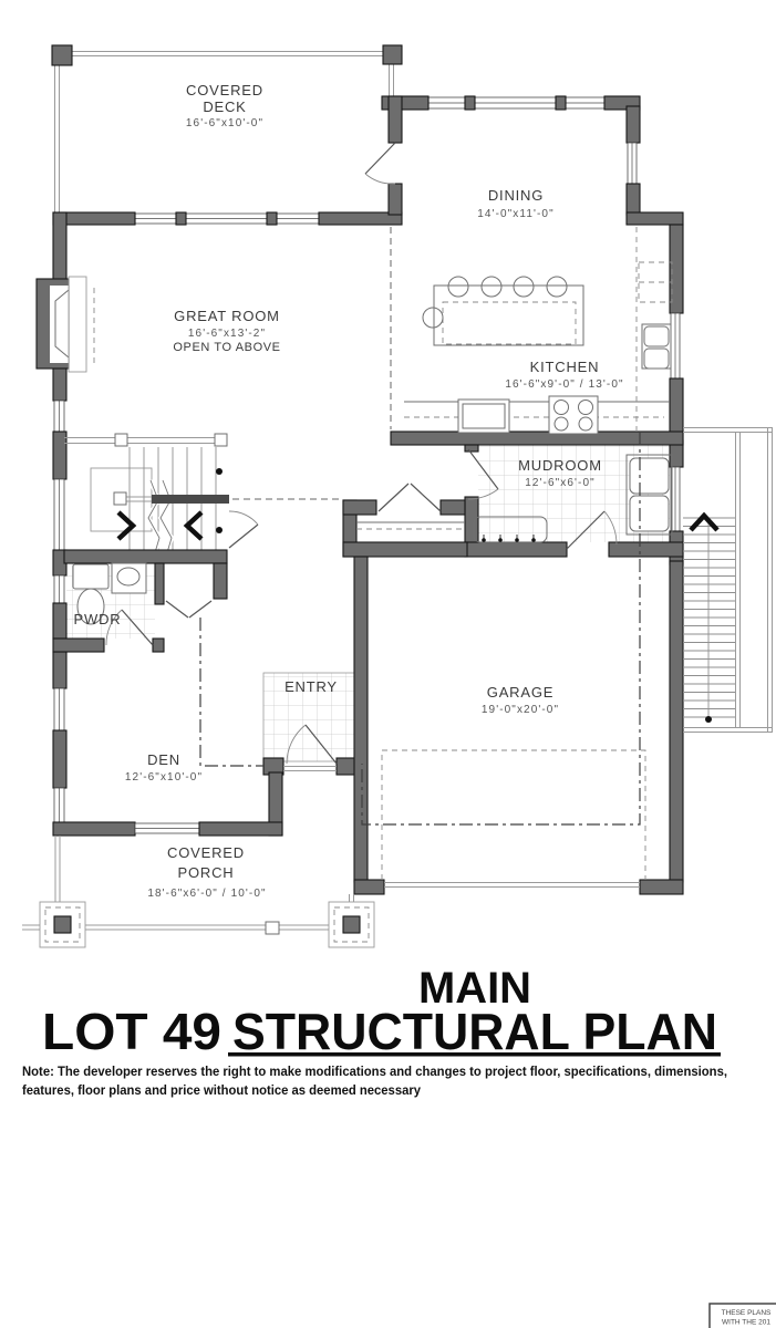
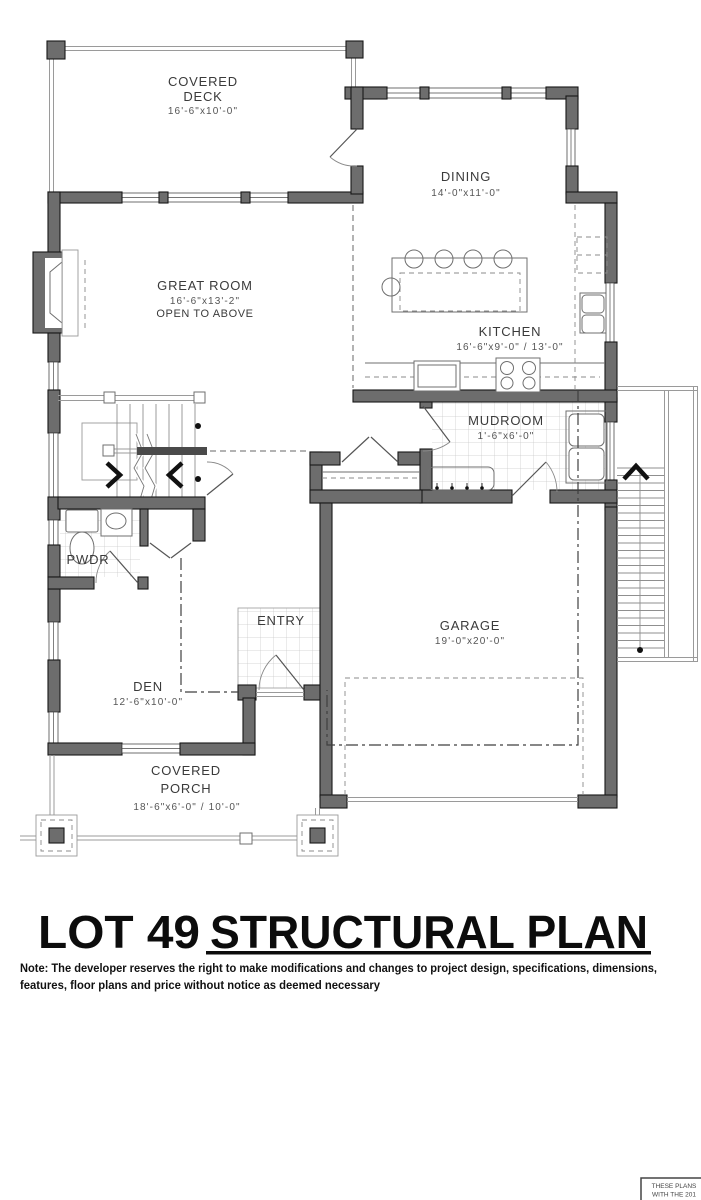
  COVERED
  DECK
  16'-6"x10'-0"
  DINING
  14'-0"x11'-0"
  GREAT ROOM
  16'-6"x13'-2"
  OPEN TO ABOVE
  KITCHEN
  16'-6"x9'-0" / 13'-0"
  MUDROOM
- 12'-6"x6'-0"
+ 1'-6"x6'-0"
  PWDR
  ENTRY
  GARAGE
  19'-0"x20'-0"
  DEN
  12'-6"x10'-0"
  COVERED
  PORCH
  18'-6"x6'-0" / 10'-0"
- MAIN
  LOT 49
  STRUCTURAL PLAN
- Note: The developer reserves the right to make modifications and changes to project floor, specifications, dimensions,
+ Note: The developer reserves the right to make modifications and changes to project design, specifications, dimensions,
  features, floor plans and price without notice as deemed necessary
